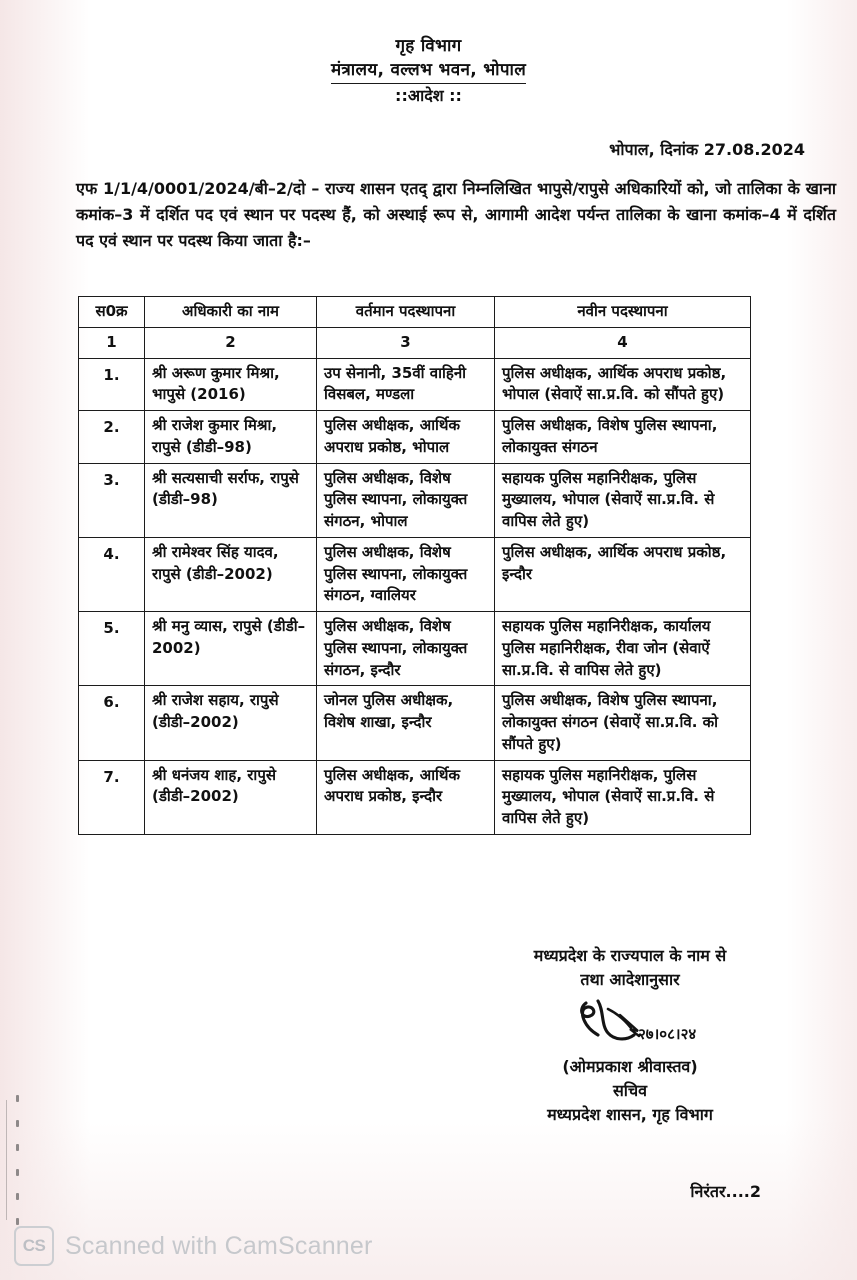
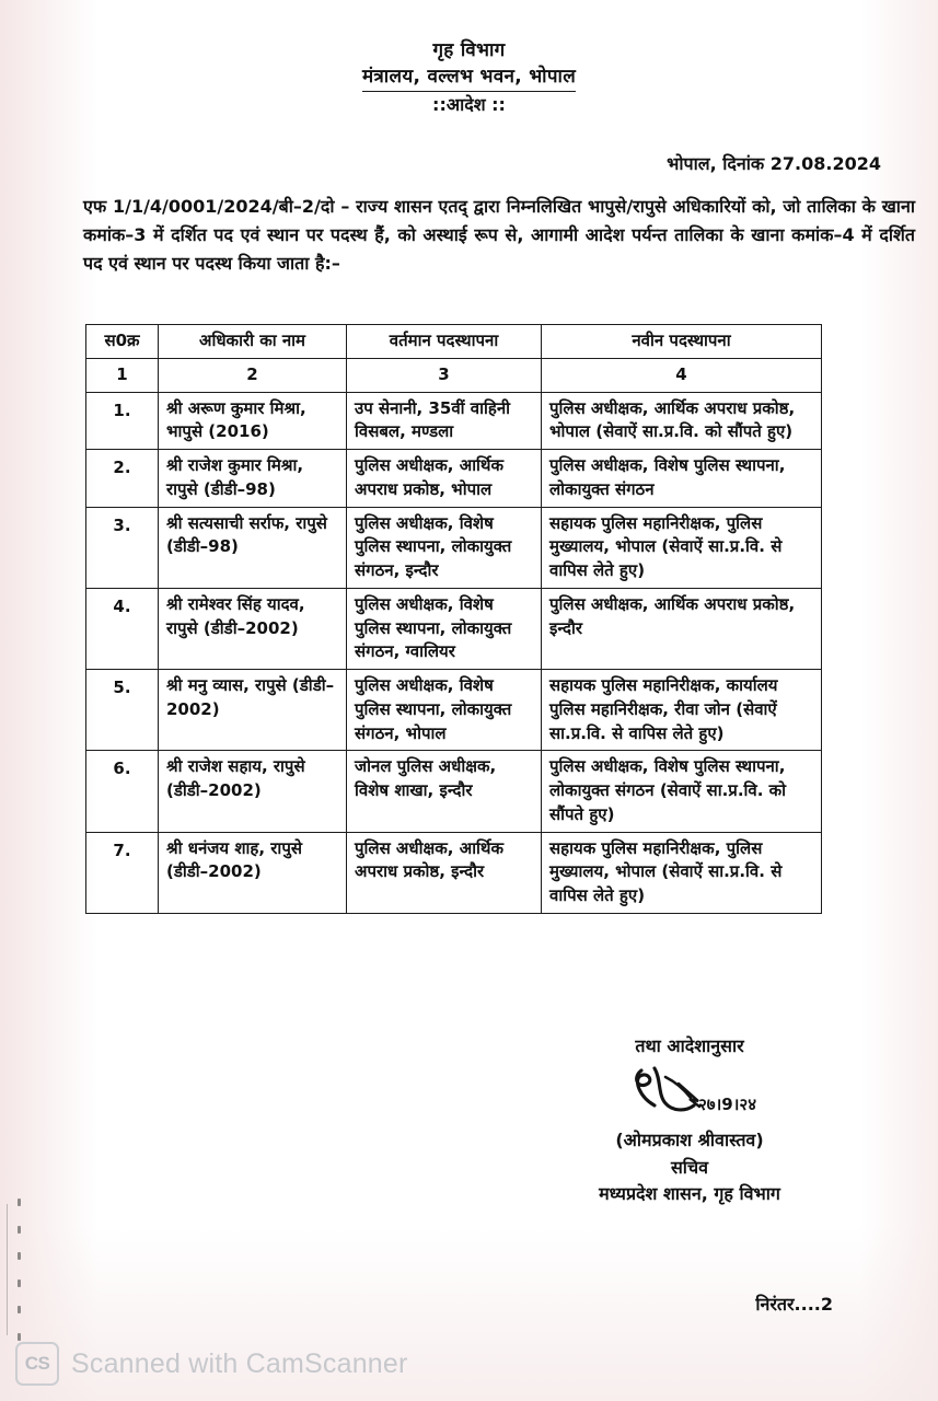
  गृह विभाग
  मंत्रालय, वल्लभ भवन, भोपाल
  ::आदेश ::
  भोपाल, दिनांक 27.08.2024
  एफ 1/1/4/0001/2024/बी–2/दो – राज्य शासन एतद् द्वारा निम्नलिखित भापुसे/रापुसे अधिकारियों को, जो तालिका के खाना कमांक–3 में दर्शित पद एवं स्थान पर पदस्थ हैं, को अस्थाई रूप से, आगामी आदेश पर्यन्त तालिका के खाना कमांक–4 में दर्शित पद एवं स्थान पर पदस्थ किया जाता है:–
  स0क्र	अधिकारी का नाम	वर्तमान पदस्थापना	नवीन पदस्थापना
  1	2	3	4
  1.	श्री अरूण कुमार मिश्रा, भापुसे (2016)	उप सेनानी, 35वीं वाहिनी विसबल, मण्डला	पुलिस अधीक्षक, आर्थिक अपराध प्रकोष्ठ, भोपाल (सेवाऐं सा.प्र.वि. को सौंपते हुए)
  2.	श्री राजेश कुमार मिश्रा, रापुसे (डीडी–98)	पुलिस अधीक्षक, आर्थिक अपराध प्रकोष्ठ, भोपाल	पुलिस अधीक्षक, विशेष पुलिस स्थापना, लोकायुक्त संगठन
- 3.	श्री सत्यसाची सर्राफ, रापुसे (डीडी–98)	पुलिस अधीक्षक, विशेष पुलिस स्थापना, लोकायुक्त संगठन, भोपाल	सहायक पुलिस महानिरीक्षक, पुलिस मुख्यालय, भोपाल (सेवाऐं सा.प्र.वि. से वापिस लेते हुए)
+ 3.	श्री सत्यसाची सर्राफ, रापुसे (डीडी–98)	पुलिस अधीक्षक, विशेष पुलिस स्थापना, लोकायुक्त संगठन, इन्दौर	सहायक पुलिस महानिरीक्षक, पुलिस मुख्यालय, भोपाल (सेवाऐं सा.प्र.वि. से वापिस लेते हुए)
  4.	श्री रामेश्वर सिंह यादव, रापुसे (डीडी–2002)	पुलिस अधीक्षक, विशेष पुलिस स्थापना, लोकायुक्त संगठन, ग्वालियर	पुलिस अधीक्षक, आर्थिक अपराध प्रकोष्ठ, इन्दौर
- 5.	श्री मनु व्यास, रापुसे (डीडी–2002)	पुलिस अधीक्षक, विशेष पुलिस स्थापना, लोकायुक्त संगठन, इन्दौर	सहायक पुलिस महानिरीक्षक, कार्यालय पुलिस महानिरीक्षक, रीवा जोन (सेवाऐं सा.प्र.वि. से वापिस लेते हुए)
+ 5.	श्री मनु व्यास, रापुसे (डीडी–2002)	पुलिस अधीक्षक, विशेष पुलिस स्थापना, लोकायुक्त संगठन, भोपाल	सहायक पुलिस महानिरीक्षक, कार्यालय पुलिस महानिरीक्षक, रीवा जोन (सेवाऐं सा.प्र.वि. से वापिस लेते हुए)
  6.	श्री राजेश सहाय, रापुसे (डीडी–2002)	जोनल पुलिस अधीक्षक, विशेष शाखा, इन्दौर	पुलिस अधीक्षक, विशेष पुलिस स्थापना, लोकायुक्त संगठन (सेवाऐं सा.प्र.वि. को सौंपते हुए)
  7.	श्री धनंजय शाह, रापुसे (डीडी–2002)	पुलिस अधीक्षक, आर्थिक अपराध प्रकोष्ठ, इन्दौर	सहायक पुलिस महानिरीक्षक, पुलिस मुख्यालय, भोपाल (सेवाऐं सा.प्र.वि. से वापिस लेते हुए)
- मध्यप्रदेश के राज्यपाल के नाम से
  तथा आदेशानुसार
- २७।०८।२४
+ २७।9।२४
  (ओमप्रकाश श्रीवास्तव)
  सचिव
  मध्यप्रदेश शासन, गृह विभाग
  निरंतर....2
  CS
  Scanned with CamScanner
